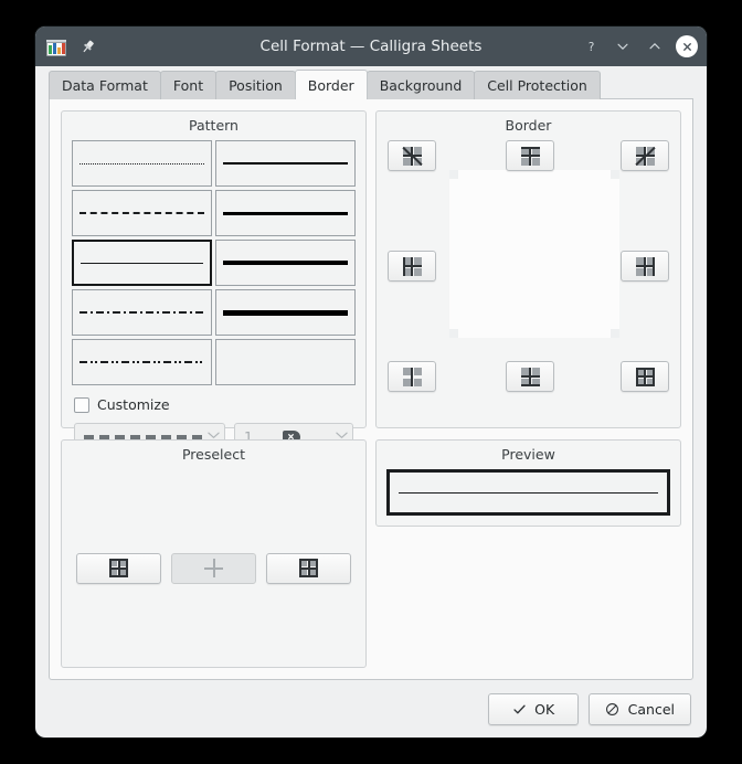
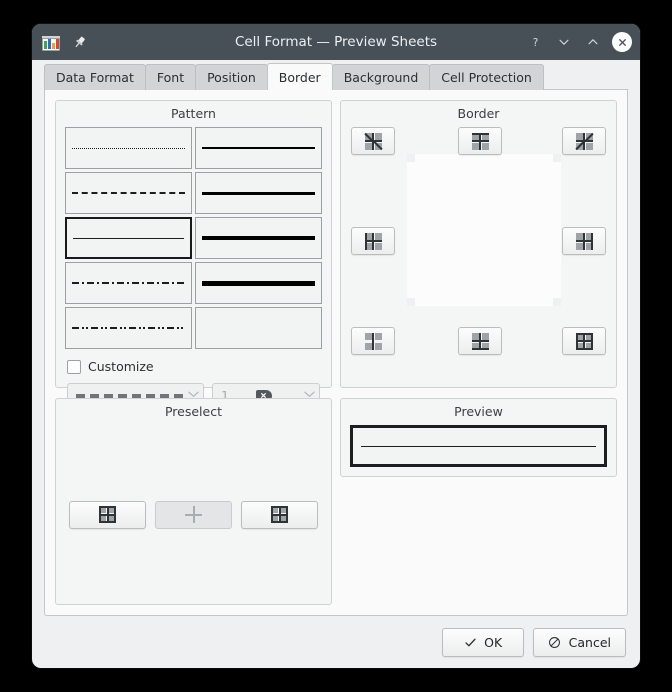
- Cell Format — Calligra Sheets
+ Cell Format — Preview Sheets
  ?
  Data Format
  Font
  Position
  Border
  Background
  Cell Protection
  Border
  Pattern
  Customize
  1
  Preselect
  Preview
  OK
  Cancel
